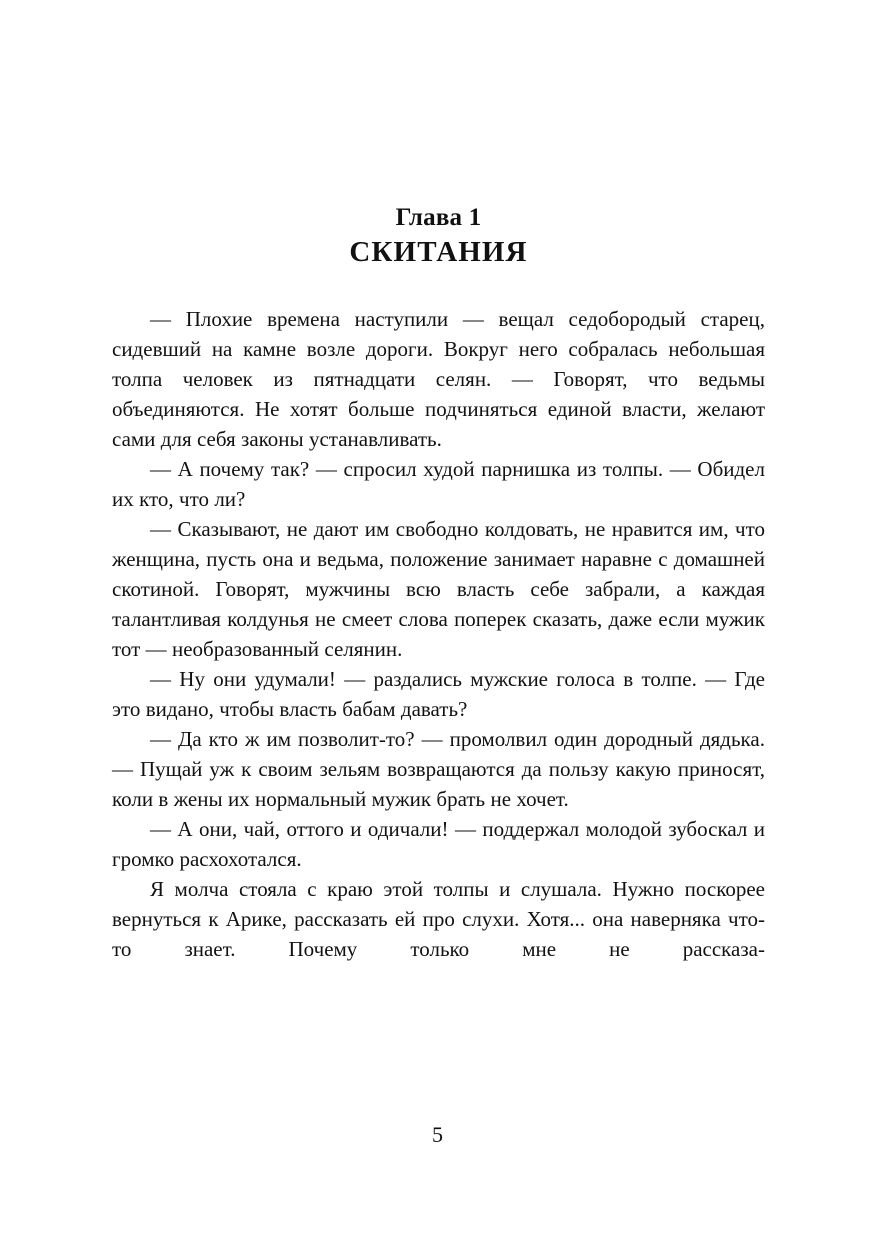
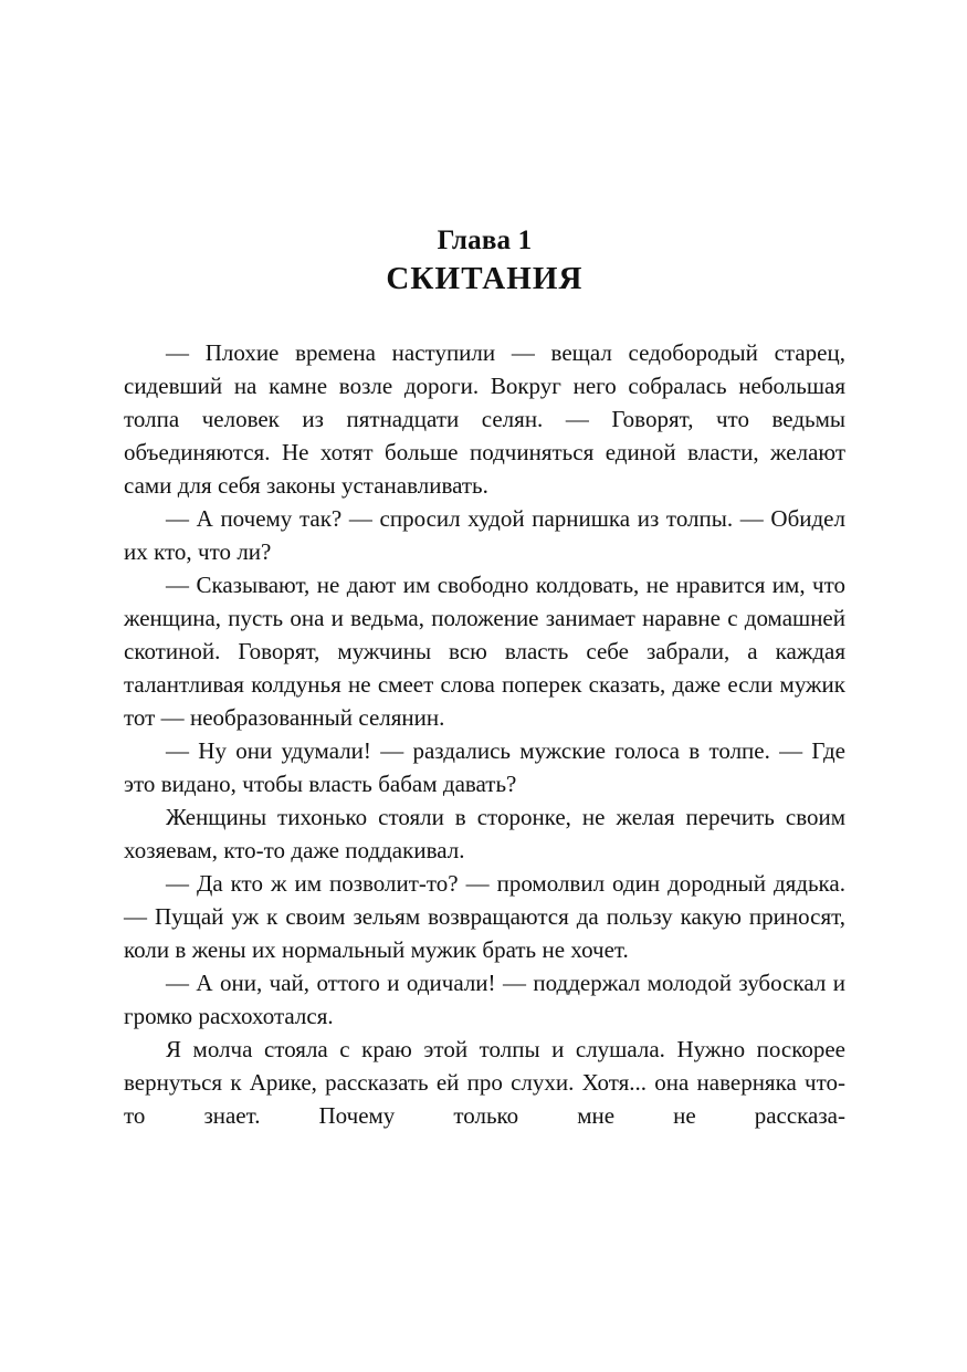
  Глава 1
  СКИТАНИЯ
  — Плохие времена наступили — вещал седобородый старец, сидевший на камне возле дороги. Вокруг него собралась небольшая толпа человек из пятнадцати селян. — Говорят, что ведьмы объединяются. Не хотят больше подчиняться единой власти, желают сами для себя законы устанавливать.
  — А почему так? — спросил худой парнишка из толпы. — Обидел их кто, что ли?
  — Сказывают, не дают им свободно колдовать, не нравится им, что женщина, пусть она и ведьма, положение занимает наравне с домашней скотиной. Говорят, мужчины всю власть себе забрали, а каждая талантливая колдунья не смеет слова поперек сказать, даже если мужик тот — необразованный селянин.
  — Ну они удумали! — раздались мужские голоса в толпе. — Где это видано, чтобы власть бабам давать?
+ Женщины тихонько стояли в сторонке, не желая перечить своим хозяевам, кто-то даже поддакивал.
  — Да кто ж им позволит-то? — промолвил один дородный дядька. — Пущай уж к своим зельям возвращаются да пользу какую приносят, коли в жены их нормальный мужик брать не хочет.
  — А они, чай, оттого и одичали! — поддержал молодой зубоскал и громко расхохотался.
  Я молча стояла с краю этой толпы и слушала. Нужно поскорее вернуться к Арике, рассказать ей про слухи. Хотя... она наверняка что-то знает. Почему только мне не рассказа-
- 5
